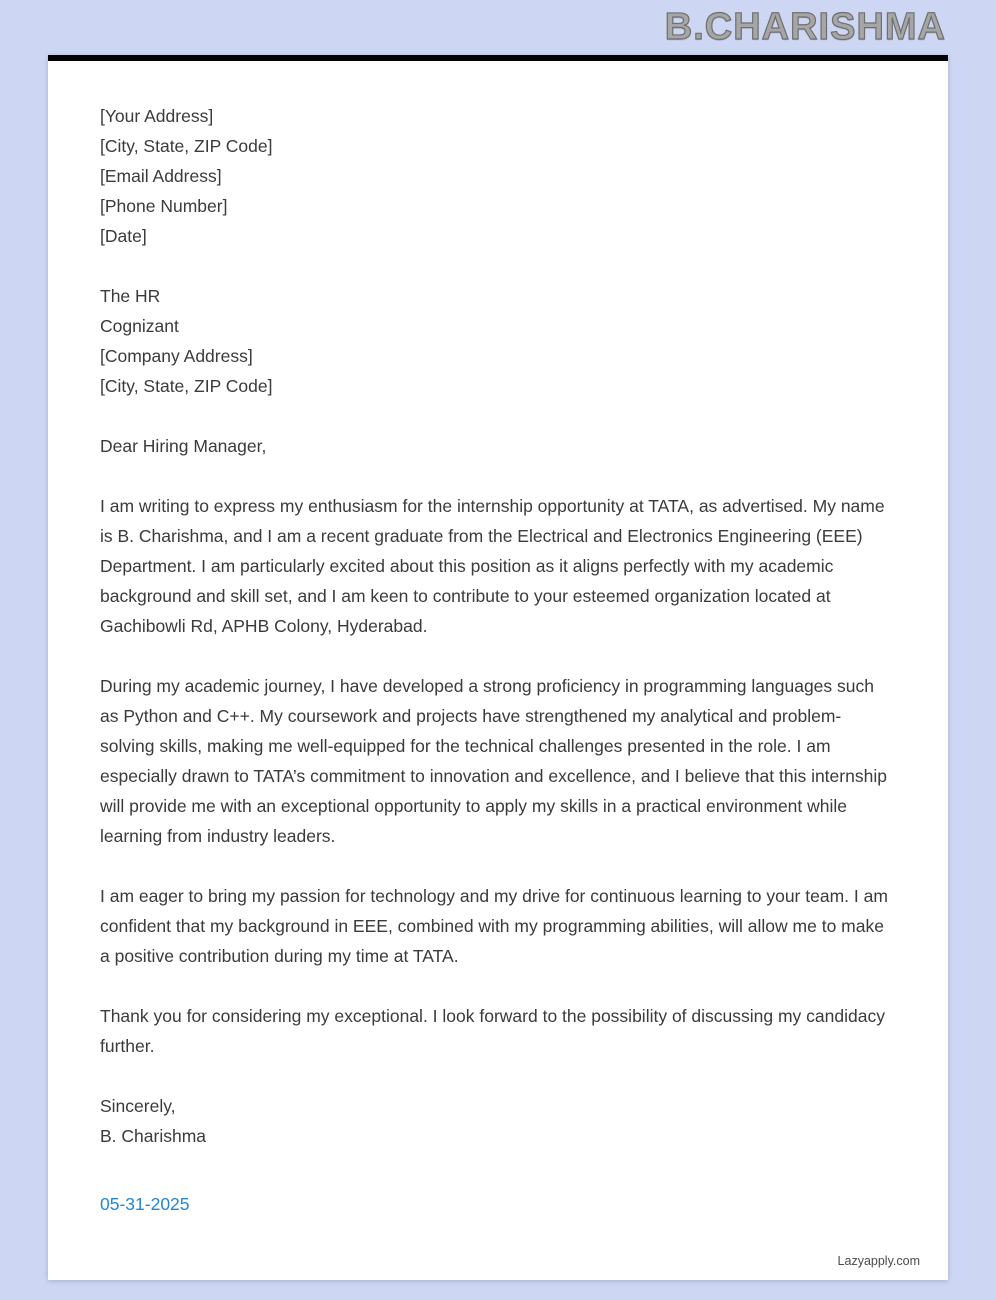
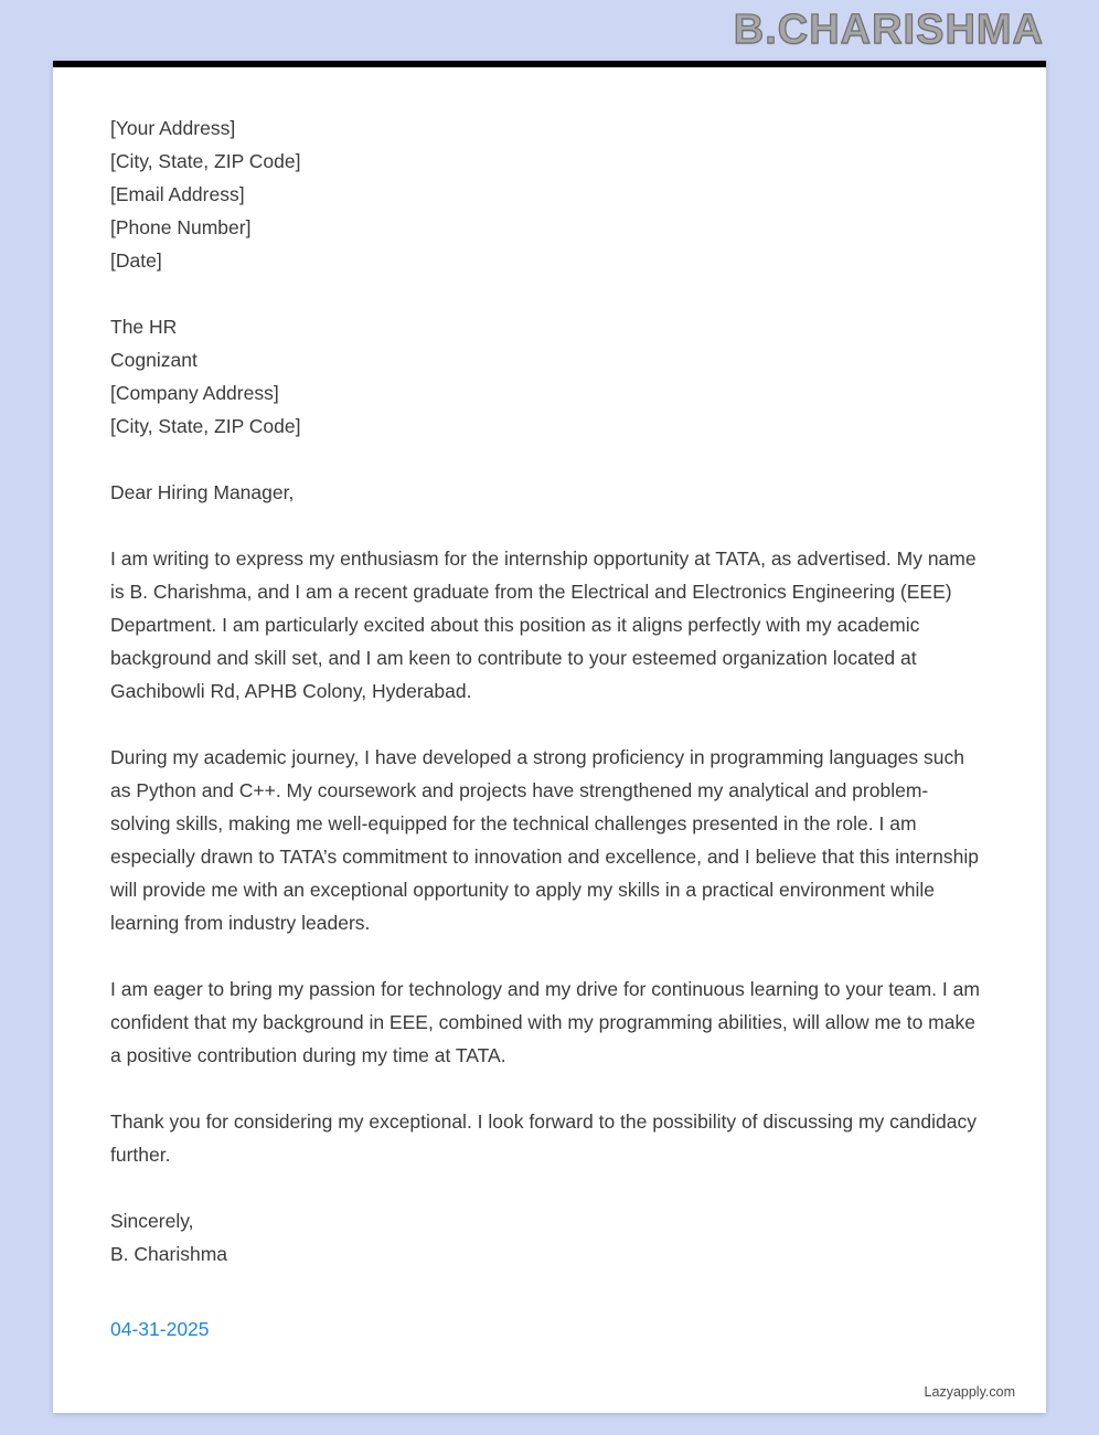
  B.CHARISHMA
  [Your Address]
  [City, State, ZIP Code]
  [Email Address]
  [Phone Number]
  [Date]
  The HR
  Cognizant
  [Company Address]
  [City, State, ZIP Code]
  Dear Hiring Manager,
  I am writing to express my enthusiasm for the internship opportunity at TATA, as advertised. My name is B. Charishma, and I am a recent graduate from the Electrical and Electronics Engineering (EEE) Department. I am particularly excited about this position as it aligns perfectly with my academic background and skill set, and I am keen to contribute to your esteemed organization located at Gachibowli Rd, APHB Colony, Hyderabad.
  During my academic journey, I have developed a strong proficiency in programming languages such as Python and C++. My coursework and projects have strengthened my analytical and problem-solving skills, making me well-equipped for the technical challenges presented in the role. I am especially drawn to TATA’s commitment to innovation and excellence, and I believe that this internship will provide me with an exceptional opportunity to apply my skills in a practical environment while learning from industry leaders.
  I am eager to bring my passion for technology and my drive for continuous learning to your team. I am confident that my background in EEE, combined with my programming abilities, will allow me to make a positive contribution during my time at TATA.
  Thank you for considering my exceptional. I look forward to the possibility of discussing my candidacy further.
  Sincerely,
  B. Charishma
- 05-31-2025
+ 04-31-2025
  Lazyapply.com
